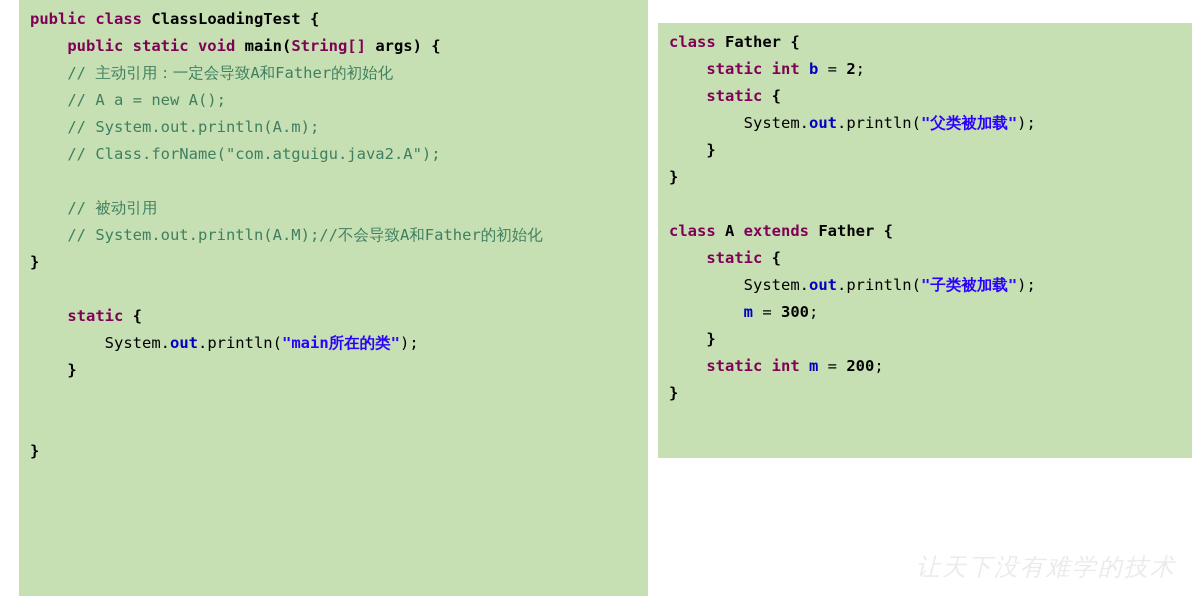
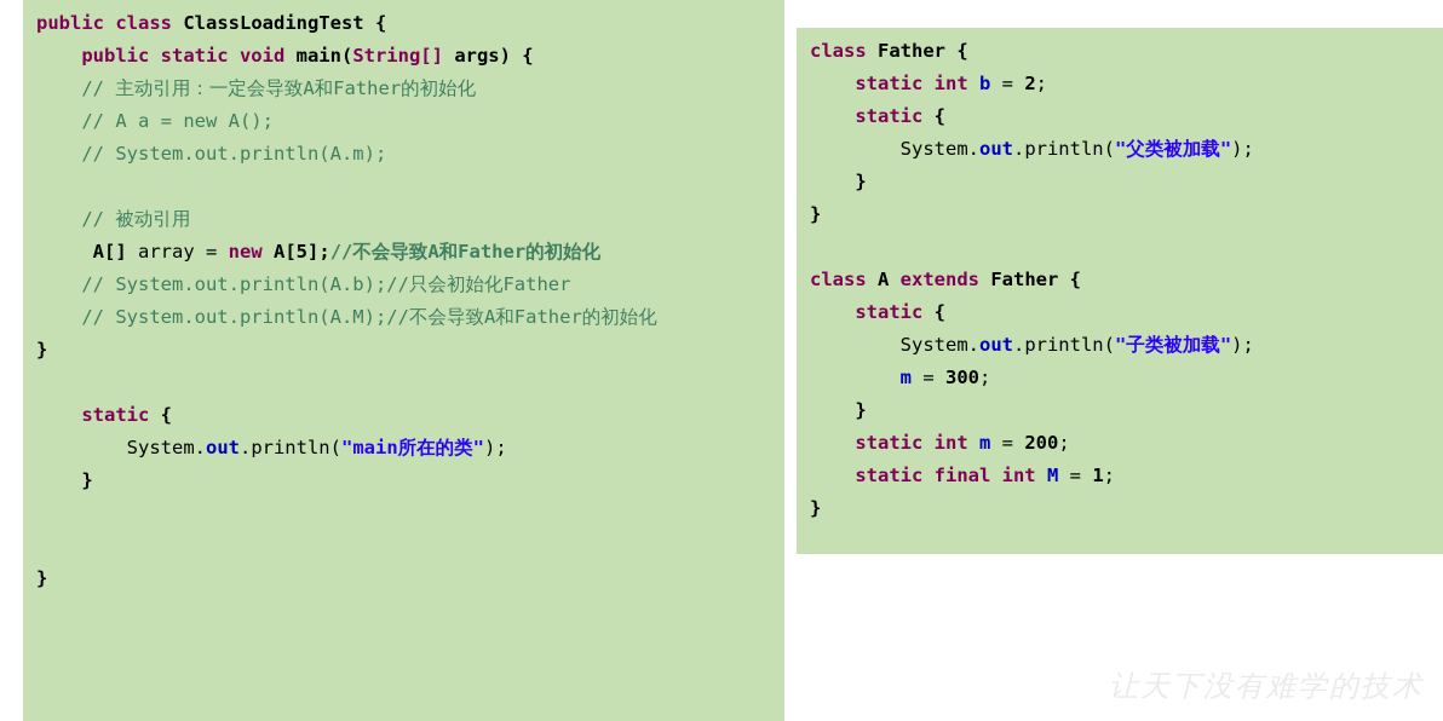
  public class ClassLoadingTest {
  public static void main(String[] args) {
  // 主动引用：一定会导致A和Father的初始化
  // A a = new A();
  // System.out.println(A.m);
- // Class.forName("com.atguigu.java2.A");
  // 被动引用
+ A[] array = new A[5];//不会导致A和Father的初始化
+ // System.out.println(A.b);//只会初始化Father
  // System.out.println(A.M);//不会导致A和Father的初始化
  }
  static {
  System.out.println("main所在的类");
  }
  }
  class Father {
  static int b = 2;
  static {
  System.out.println("父类被加载");
  }
  }
  class A extends Father {
  static {
  System.out.println("子类被加载");
  m = 300;
  }
  static int m = 200;
+ static final int M = 1;
  }
